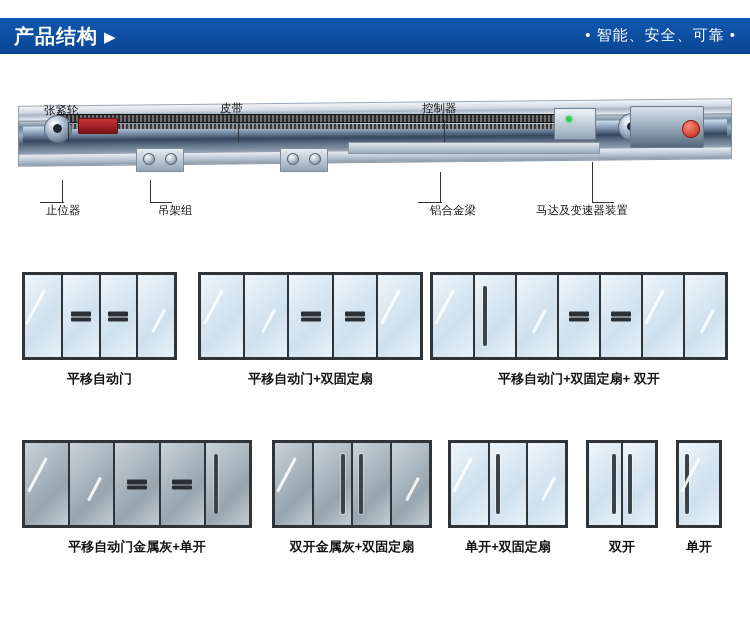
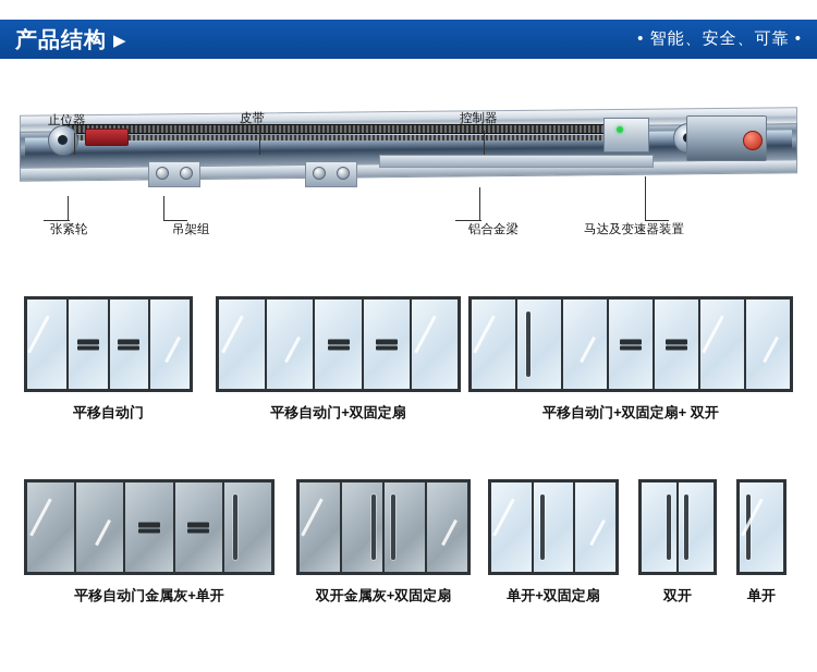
  产品结构
  ▶
  • 智能、安全、可靠 •
- 张紧轮
+ 止位器
  皮带
  控制器
- 止位器
+ 张紧轮
  吊架组
  铝合金梁
  马达及变速器装置
  平移自动门
  平移自动门+双固定扇
  平移自动门+双固定扇+ 双开
  平移自动门金属灰+单开
  双开金属灰+双固定扇
  单开+双固定扇
  双开
  单开
